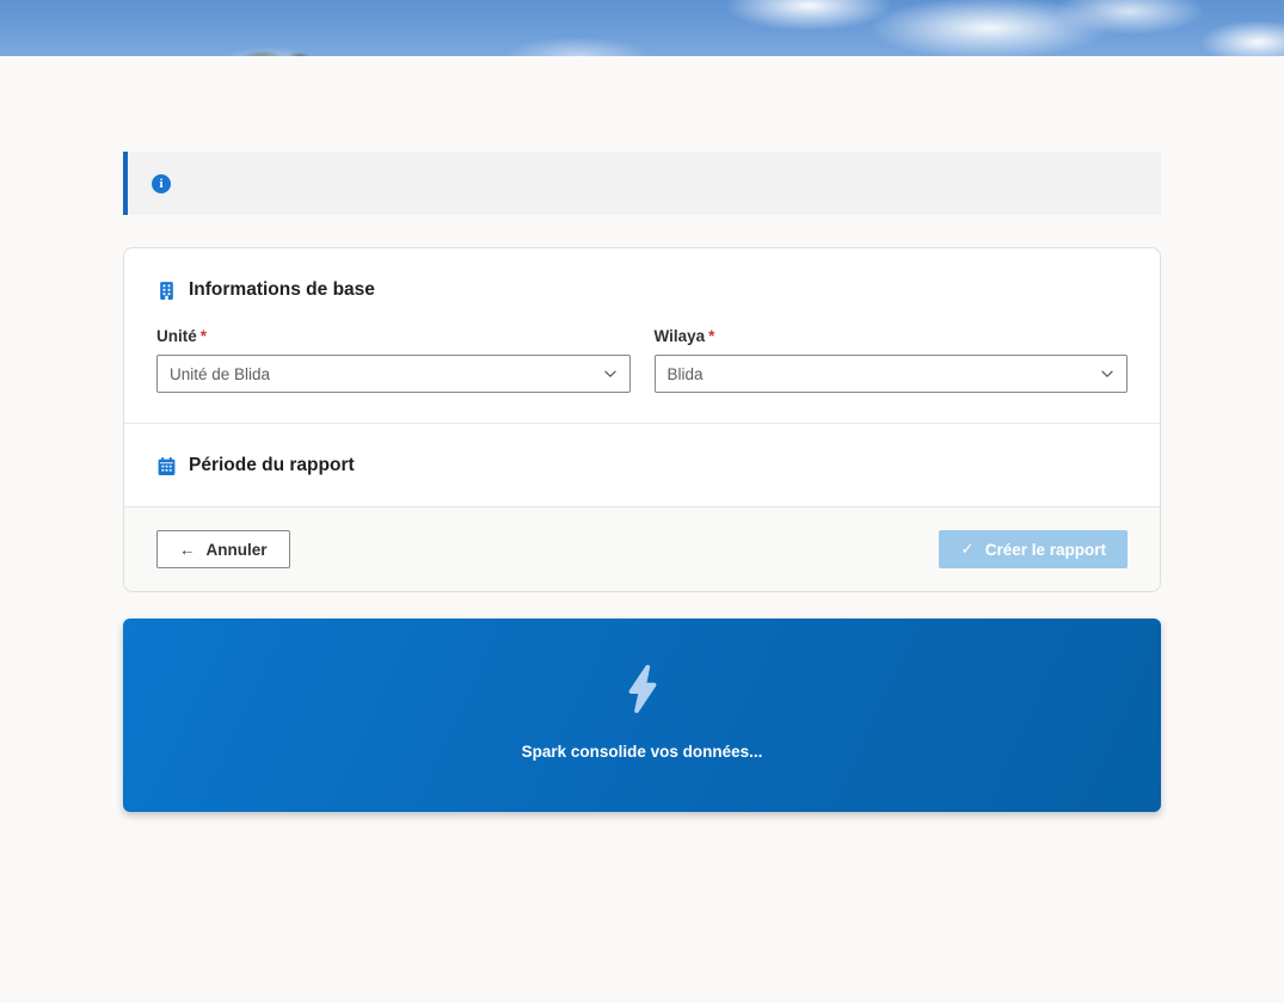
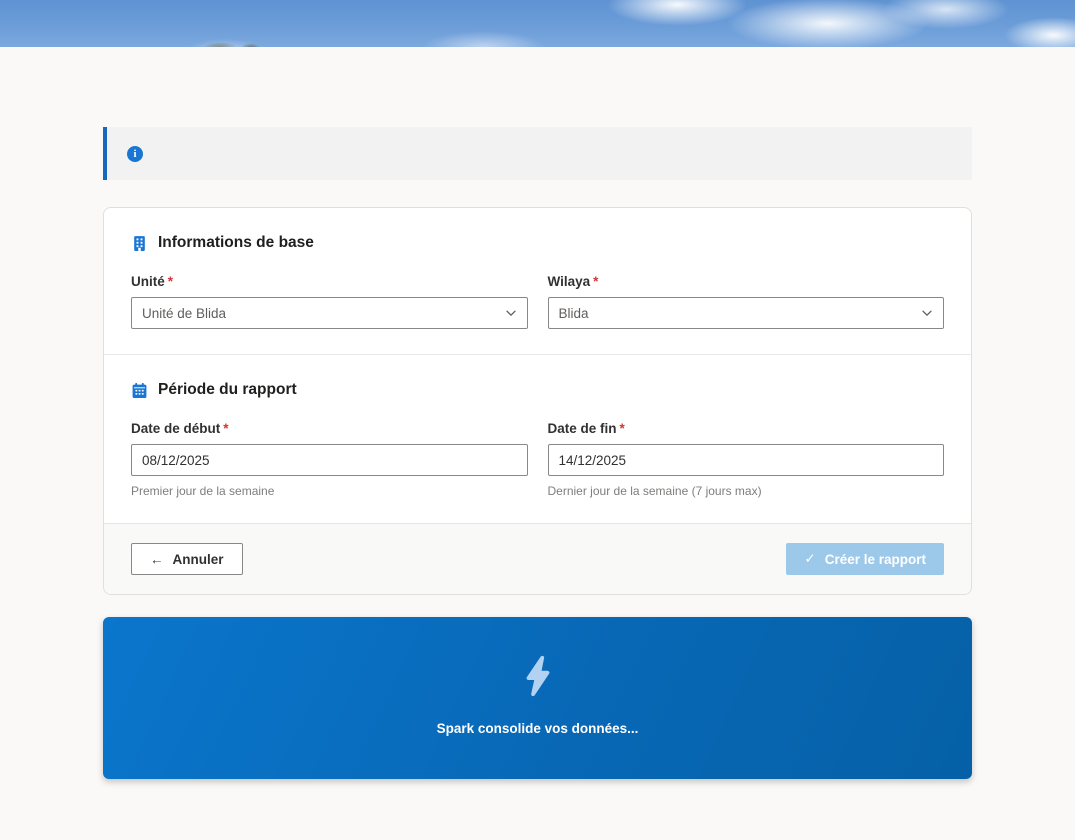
  i
  Informations de base
  Unité *
  Unité de Blida
  Wilaya *
  Blida
  Période du rapport
+ Date de début *
+ 08/12/2025
+ Premier jour de la semaine
+ Date de fin *
+ 14/12/2025
+ Dernier jour de la semaine (7 jours max)
  ←
  Annuler
  ✓
  Créer le rapport
  Spark consolide vos données...
